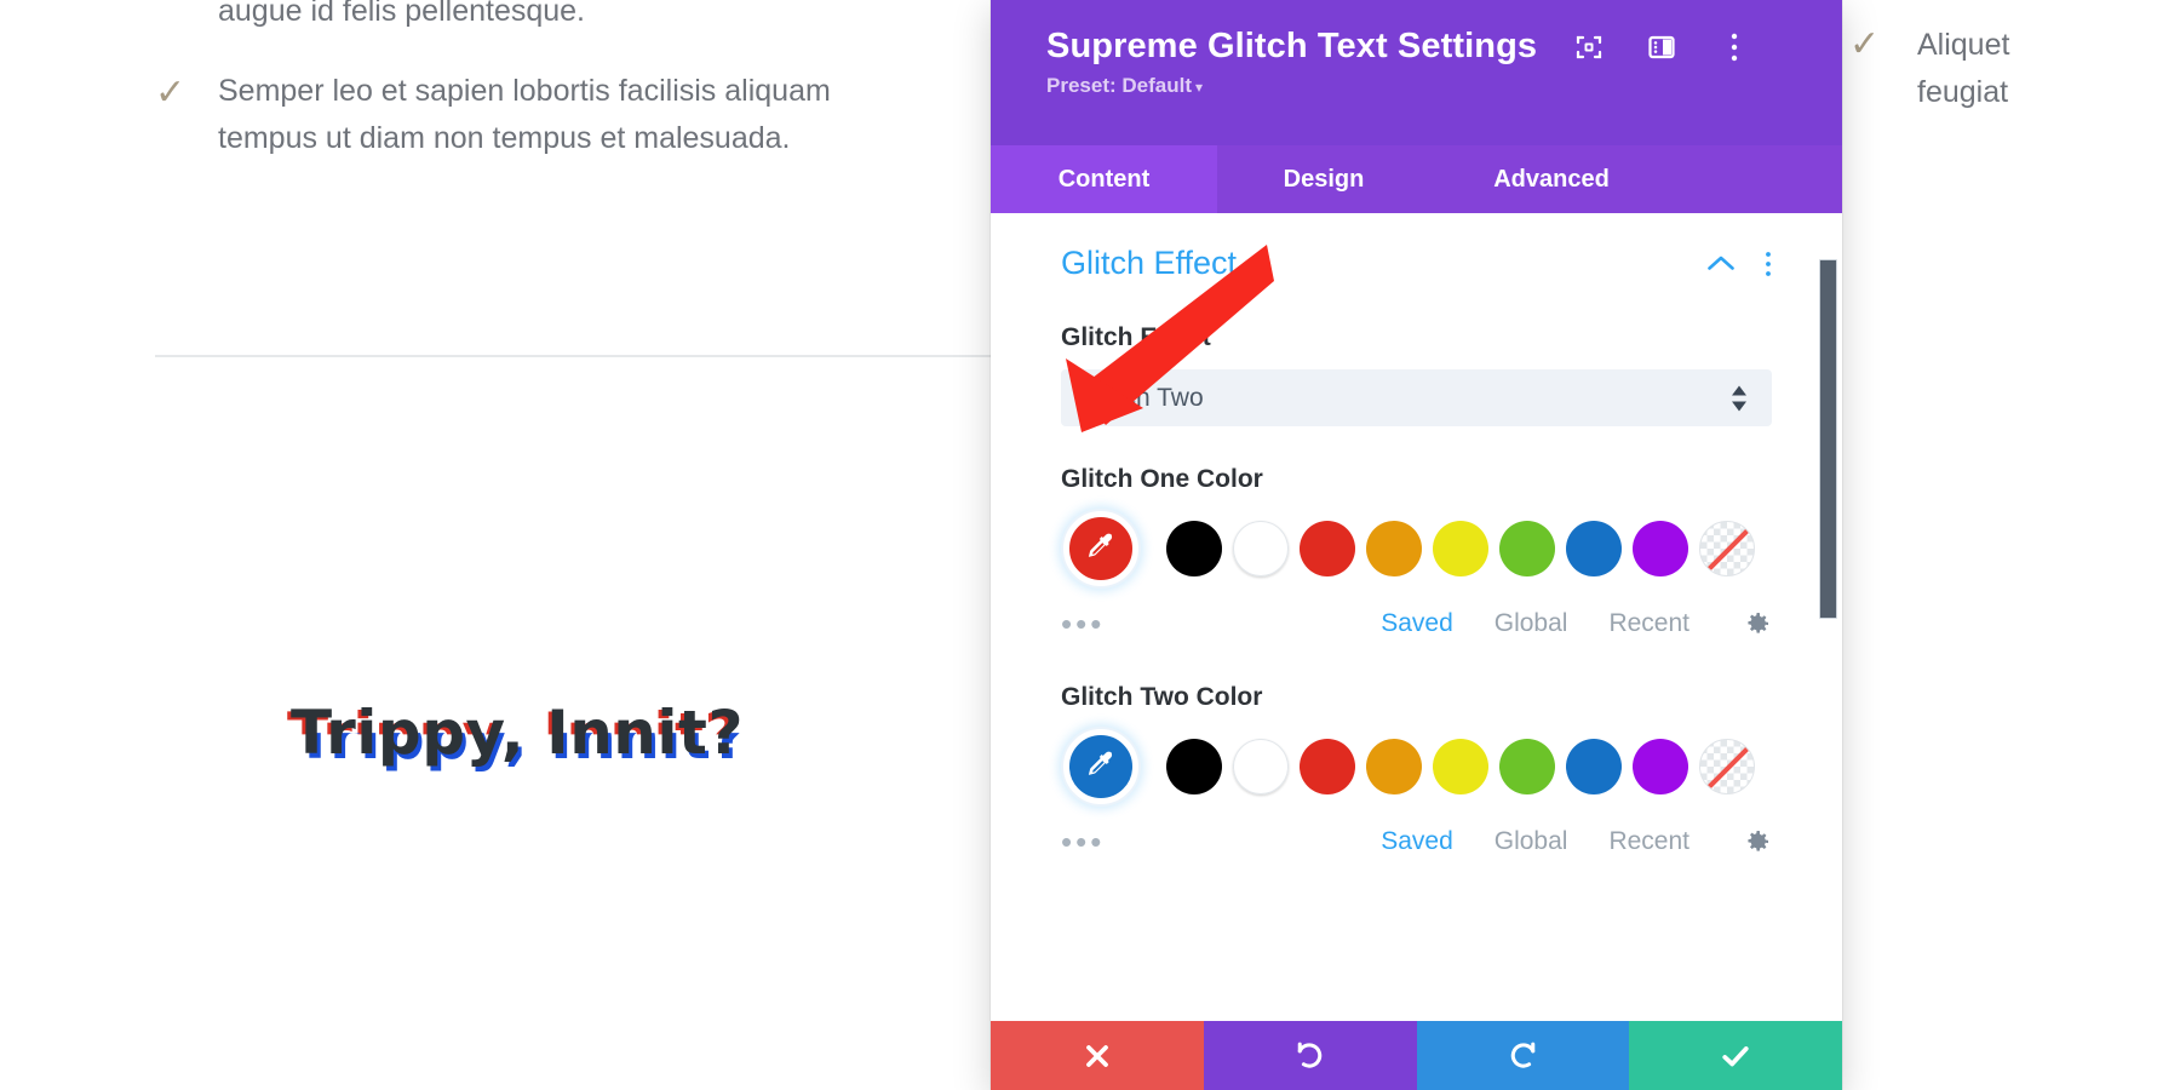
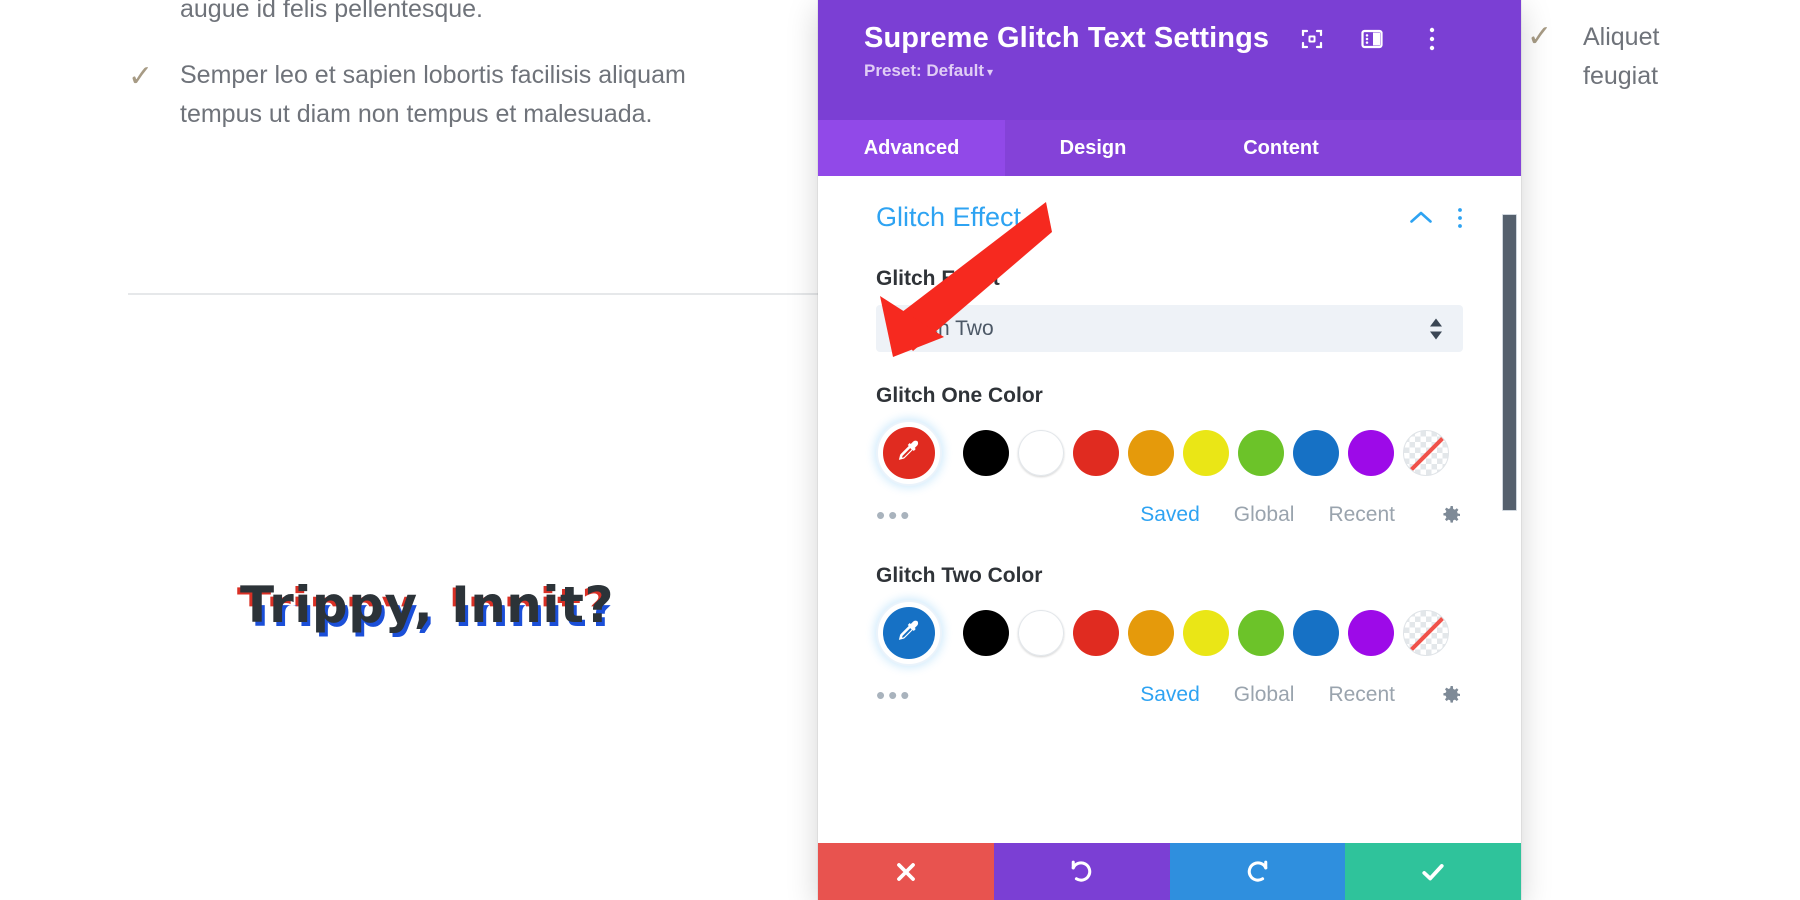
  augue id felis pellentesque.
  ✓
  Semper leo et sapien lobortis facilisis aliquam tempus ut diam non tempus et malesuada.
  Trippy, Innit?
  ✓
  Aliquet
  feugiat
  Supreme Glitch Text Settings
  Preset: Default ▾
- Content
+ Advanced
  Design
- Advanced
+ Content
  Glitch Effect
  Glitch One Color
  •••
  Saved
  Global
  Recent
  Glitch Two Color
  •••
  Saved
  Global
  Recent
